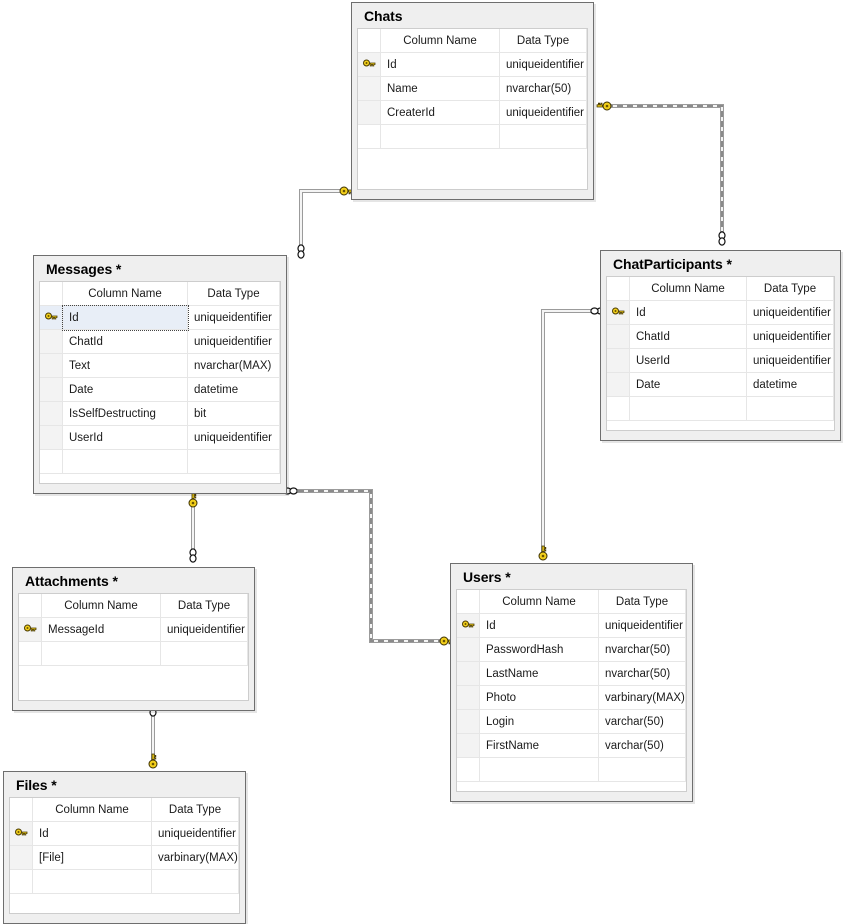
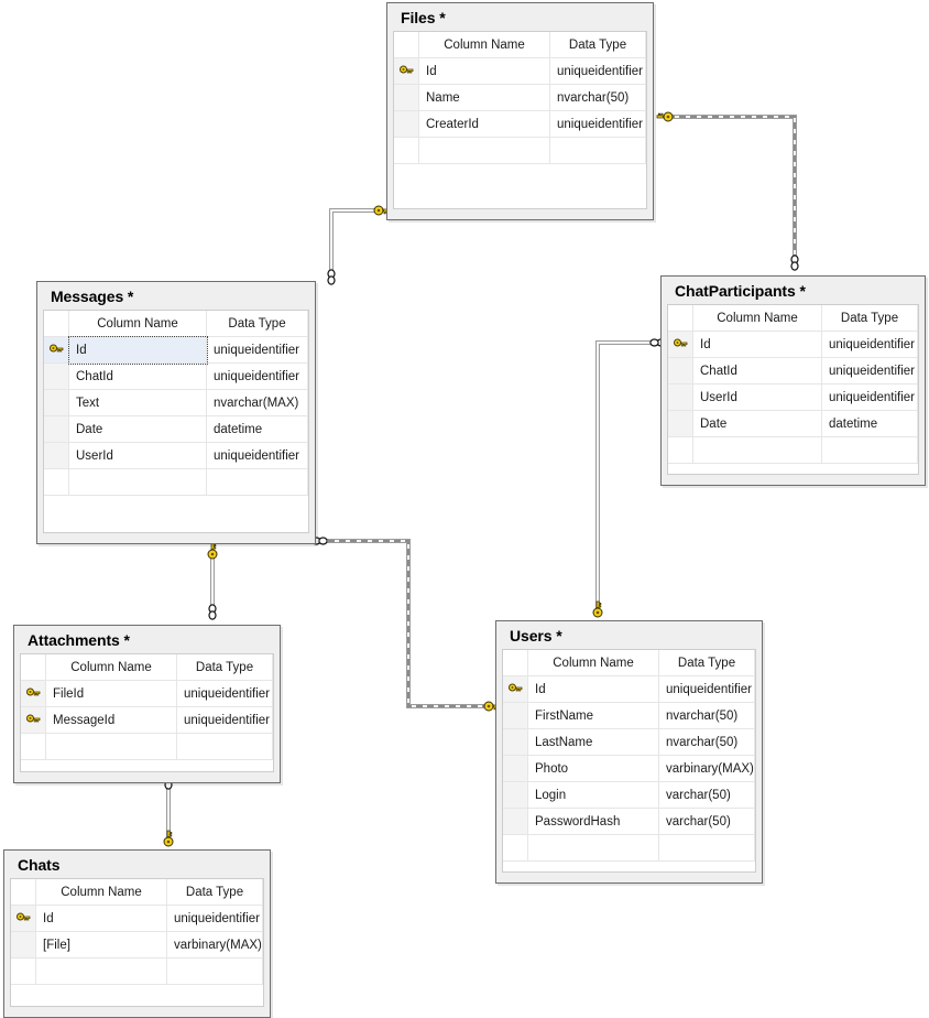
- Chats
+ Files *
  	Column Name	Data Type
  	Id	uniqueidentifier
  	Name	nvarchar(50)
  	CreaterId	uniqueidentifier
  Messages *
  	Column Name	Data Type
  	Id	uniqueidentifier
  	ChatId	uniqueidentifier
  	Text	nvarchar(MAX)
  	Date	datetime
- 	IsSelfDestructing	bit
  	UserId	uniqueidentifier
  ChatParticipants *
  	Column Name	Data Type
  	Id	uniqueidentifier
  	ChatId	uniqueidentifier
  	UserId	uniqueidentifier
  	Date	datetime
  Attachments *
  	Column Name	Data Type
+ 	FileId	uniqueidentifier
  	MessageId	uniqueidentifier
  Users *
  	Column Name	Data Type
  	Id	uniqueidentifier
- 	PasswordHash	nvarchar(50)
+ 	FirstName	nvarchar(50)
  	LastName	nvarchar(50)
  	Photo	varbinary(MAX)
  	Login	varchar(50)
- 	FirstName	varchar(50)
+ 	PasswordHash	varchar(50)
- Files *
+ Chats
  	Column Name	Data Type
  	Id	uniqueidentifier
  	[File]	varbinary(MAX)
